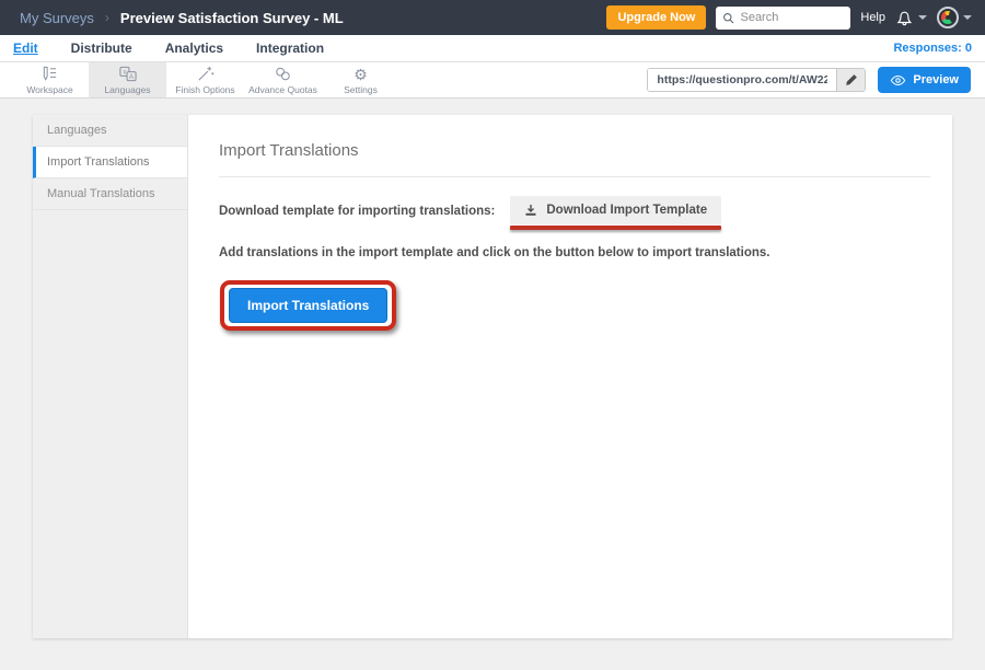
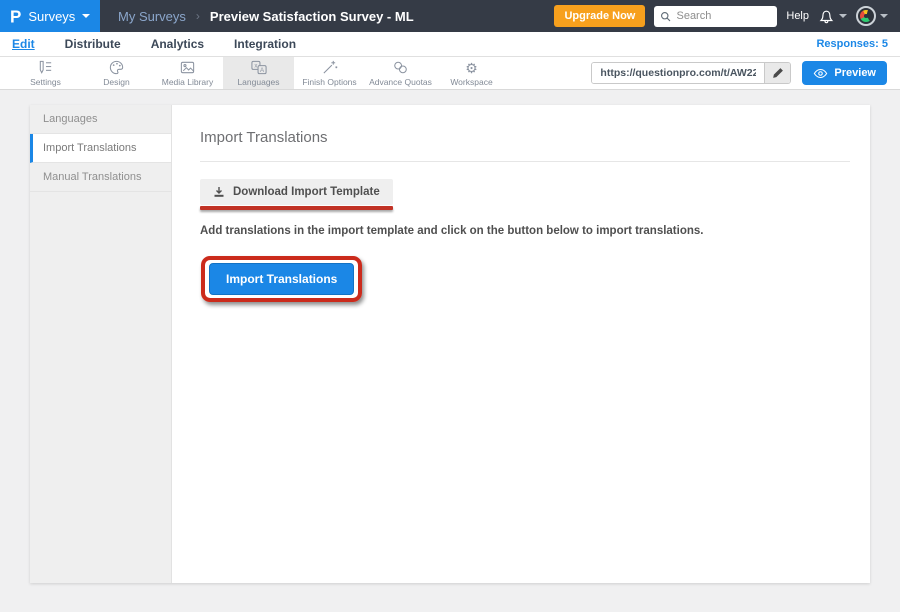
+ P
+ Surveys
  My Surveys
  ›
  Preview Satisfaction Survey - ML
  Upgrade Now
  Search
  Help
  Edit
  Distribute
  Analytics
  Integration
- Responses: 0
+ Responses: 5
- Workspace
+ Settings
+ Design
+ Media Library
  Languages
  Finish Options
  Advance Quotas
  ⚙
- Settings
+ Workspace
  https://questionpro.com/t/AW22
  Preview
  Languages
  Import Translations
  Manual Translations
  Import Translations
- Download template for importing translations:
  Download Import Template
  Add translations in the import template and click on the button below to import translations.
  Import Translations
